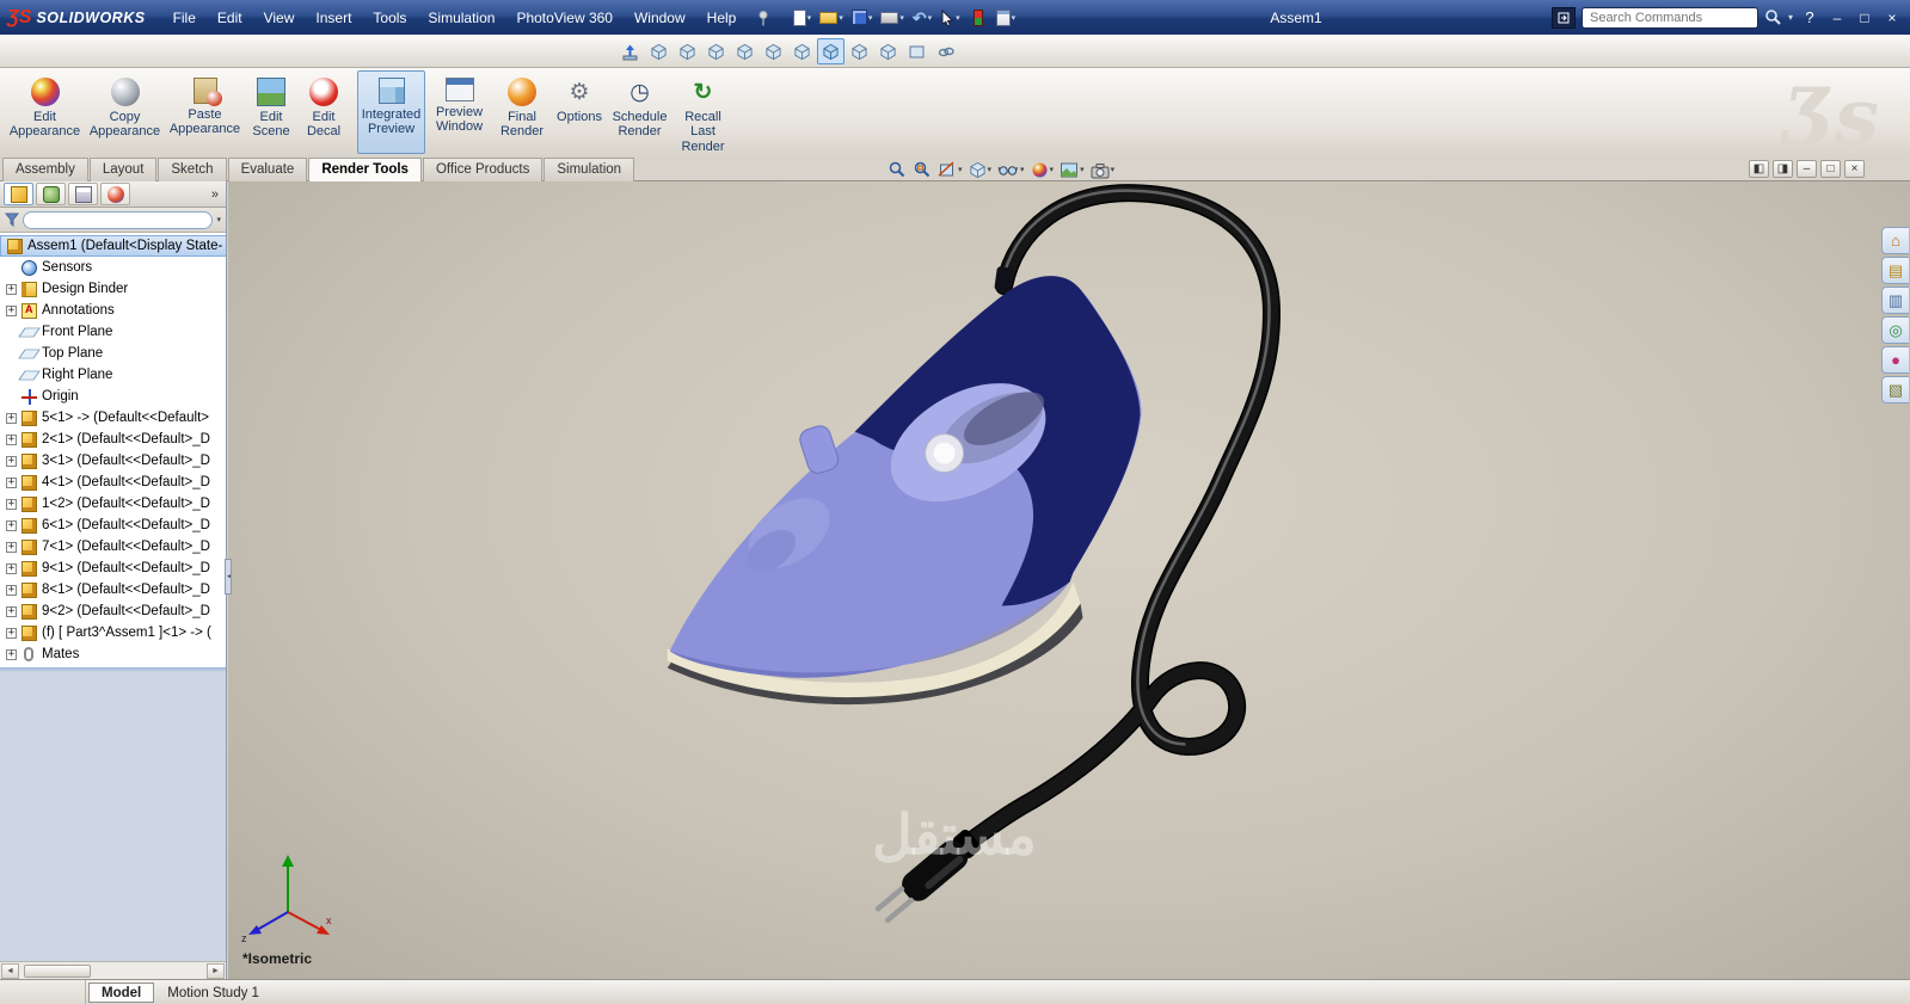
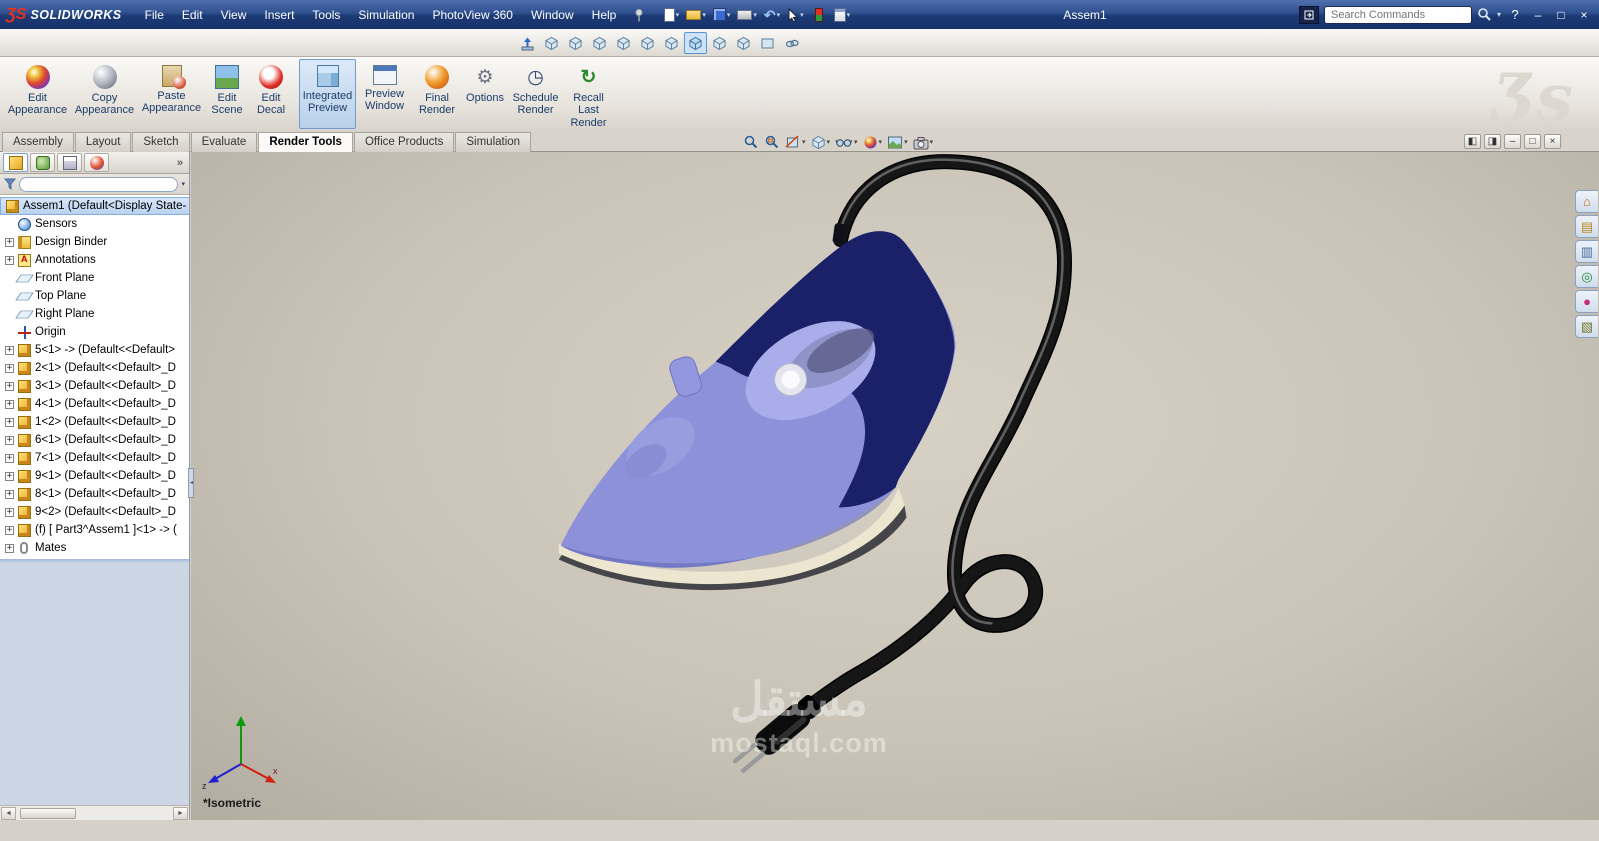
  ƷS
  SOLIDWORKS
  File
  Edit
  View
  Insert
  Tools
  Simulation
  PhotoView 360
  Window
  Help
  ↶
  Assem1
  Search Commands
  ▾
  ?
  –
  □
  ×
  Edit Appearance
  Copy Appearance
  Paste Appearance
  Edit Scene
  Edit Decal
  Integrated Preview
  Preview Window
  Final Render
  ⚙
  Options
  ◷
  Schedule Render
  ↻
  Recall Last Render
  Ʒs
  Assembly
  Layout
  Sketch
  Evaluate
  Render Tools
  Office Products
  Simulation
  ◧
  ◨
  –
  □
  ×
  »
  Assem1 (Default<Display State-
  Sensors
  +
  Design Binder
  +
  Annotations
  Front Plane
  Top Plane
  Right Plane
  Origin
  +
  5<1> -> (Default<<Default>
  +
  2<1> (Default<<Default>_D
  +
  3<1> (Default<<Default>_D
  +
  4<1> (Default<<Default>_D
  +
  1<2> (Default<<Default>_D
  +
  6<1> (Default<<Default>_D
  +
  7<1> (Default<<Default>_D
  +
  9<1> (Default<<Default>_D
  +
  8<1> (Default<<Default>_D
  +
  9<2> (Default<<Default>_D
  +
  (f) [ Part3^Assem1 ]<1> -> (
  +
  Mates
  z
  x
  *Isometric
  مستقل
+ mostaql.com
  ⌂
  ▤
  ▥
  ◎
  ●
  ▧
- Model
- Motion Study 1
